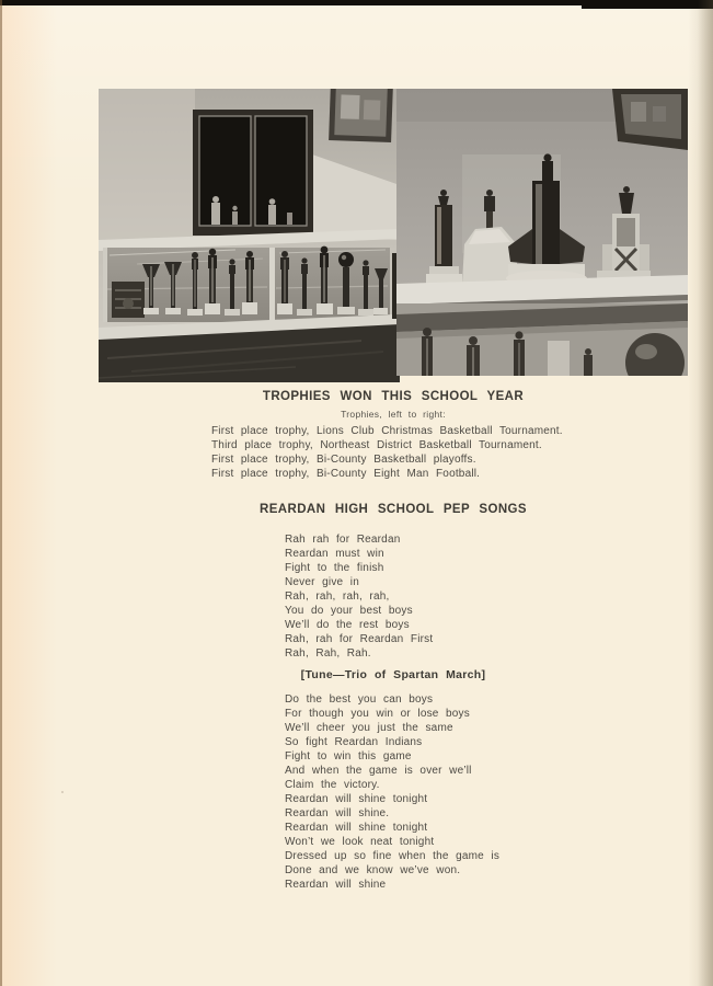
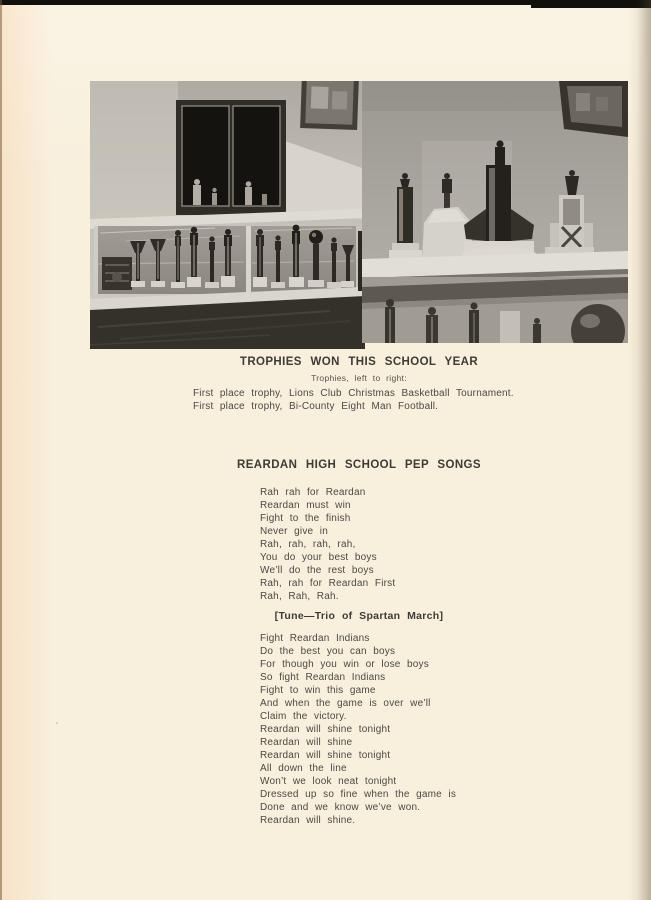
  TROPHIES WON THIS SCHOOL YEAR
  Trophies, left to right:
  First place trophy, Lions Club Christmas Basketball Tournament.
- Third place trophy, Northeast District Basketball Tournament.
- First place trophy, Bi-County Basketball playoffs.
  First place trophy, Bi-County Eight Man Football.
  REARDAN HIGH SCHOOL PEP SONGS
  Rah rah for Reardan
  Reardan must win
  Fight to the finish
  Never give in
  Rah, rah, rah, rah,
  You do your best boys
  We’ll do the rest boys
  Rah, rah for Reardan First
  Rah, Rah, Rah.
  [Tune—Trio of Spartan March]
+ Fight Reardan Indians
  Do the best you can boys
  For though you win or lose boys
- We’ll cheer you just the same
  So fight Reardan Indians
  Fight to win this game
  And when the game is over we’ll
  Claim the victory.
  Reardan will shine tonight
- Reardan will shine.
+ Reardan will shine
  Reardan will shine tonight
+ All down the line
  Won’t we look neat tonight
  Dressed up so fine when the game is
  Done and we know we’ve won.
- Reardan will shine
+ Reardan will shine.
